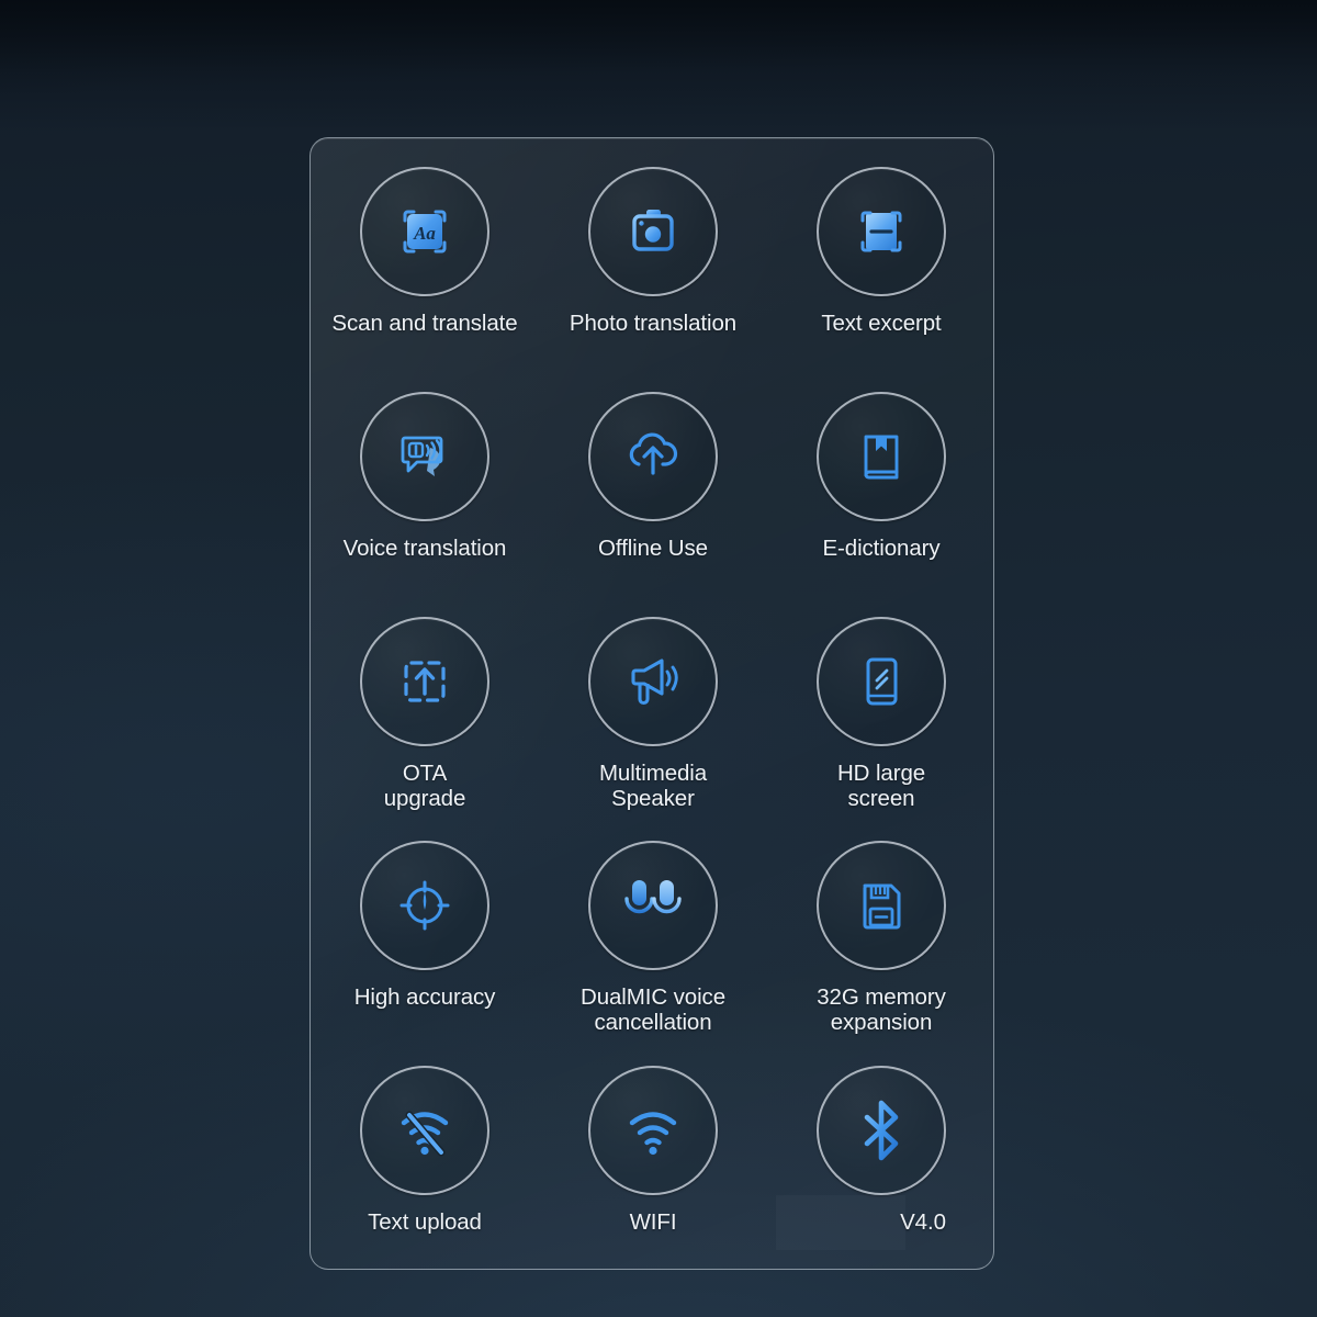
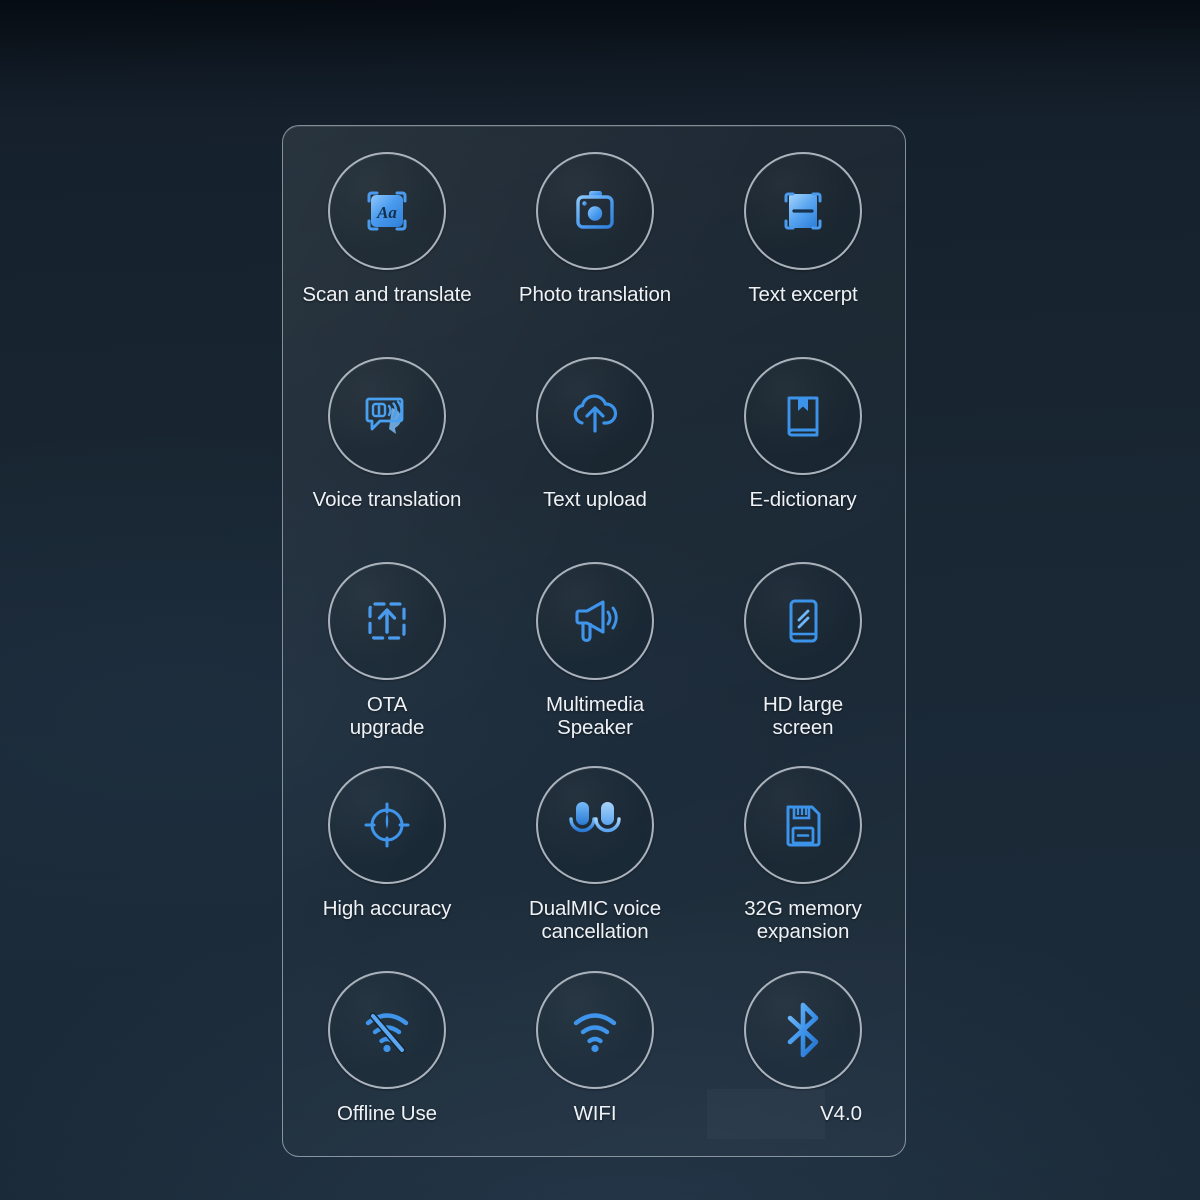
  Aa
  Scan and translate
  Photo translation
  Text excerpt
  Voice translation
- Offline Use
+ Text upload
  E-dictionary
  OTA
  upgrade
  Multimedia
  Speaker
  HD large
  screen
  High accuracy
  DualMIC voice
  cancellation
  32G memory
  expansion
- Text upload
+ Offline Use
  WIFI
  V4.0
